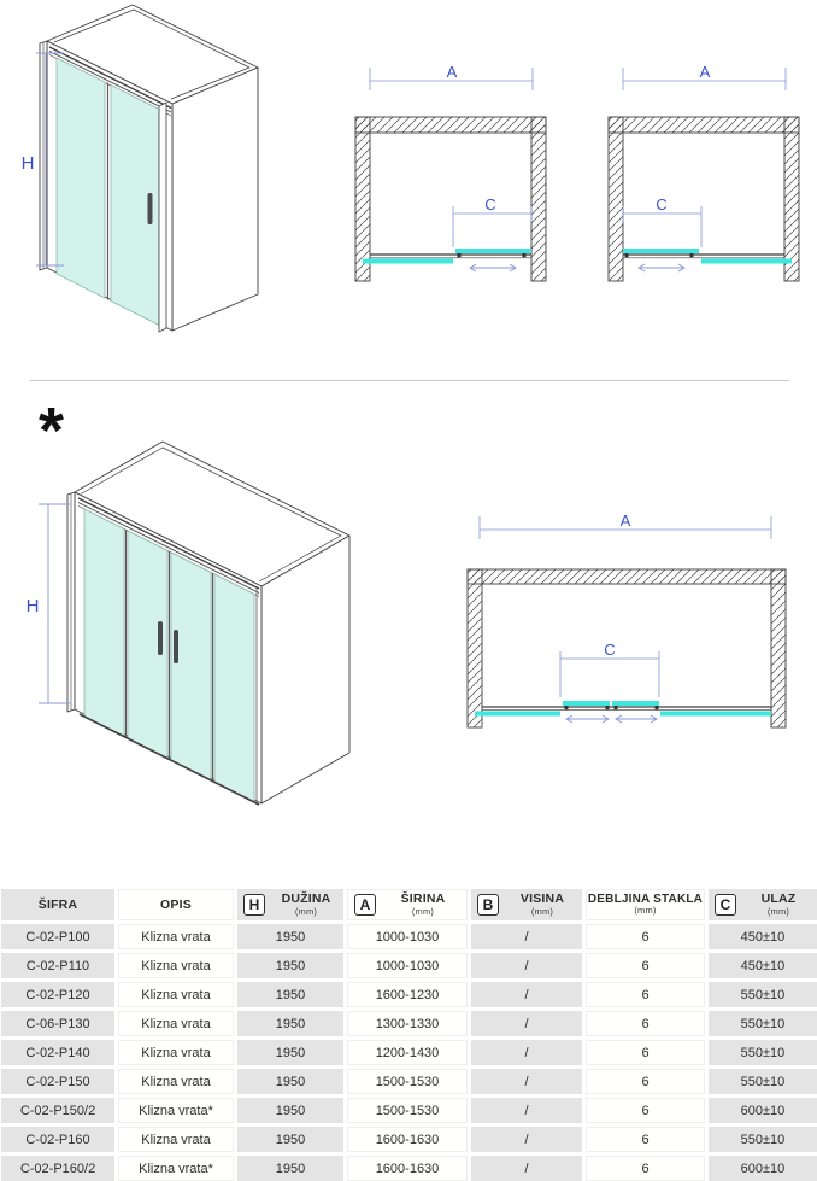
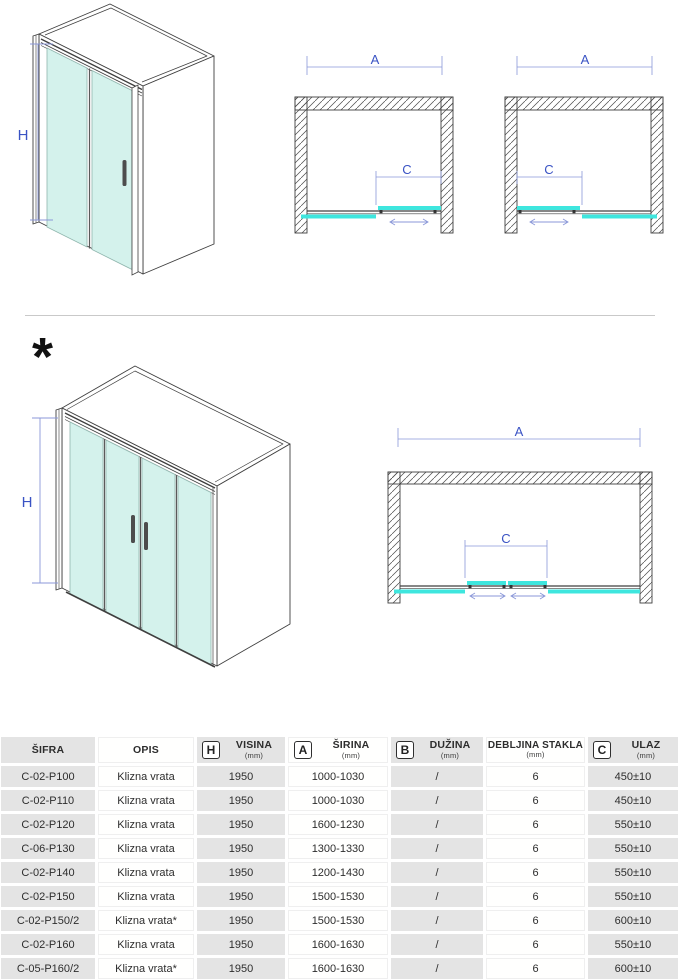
  H
  A
  C
  A
  C
  *
  H
  A
  C
  ŠIFRA
  OPIS
  H
- DUŽINA
+ VISINA
  (mm)
  A
  ŠIRINA
  (mm)
  B
- VISINA
+ DUŽINA
  (mm)
  DEBLJINA STAKLA
  (mm)
  C
  ULAZ
  (mm)
  C-02-P100
  Klizna vrata
  1950
  1000-1030
  /
  6
  450±10
  C-02-P110
  Klizna vrata
  1950
  1000-1030
  /
  6
  450±10
  C-02-P120
  Klizna vrata
  1950
  1600-1230
  /
  6
  550±10
  C-06-P130
  Klizna vrata
  1950
  1300-1330
  /
  6
  550±10
  C-02-P140
  Klizna vrata
  1950
  1200-1430
  /
  6
  550±10
  C-02-P150
  Klizna vrata
  1950
  1500-1530
  /
  6
  550±10
  C-02-P150/2
  Klizna vrata*
  1950
  1500-1530
  /
  6
  600±10
  C-02-P160
  Klizna vrata
  1950
  1600-1630
  /
  6
  550±10
- C-02-P160/2
+ C-05-P160/2
  Klizna vrata*
  1950
  1600-1630
  /
  6
  600±10
